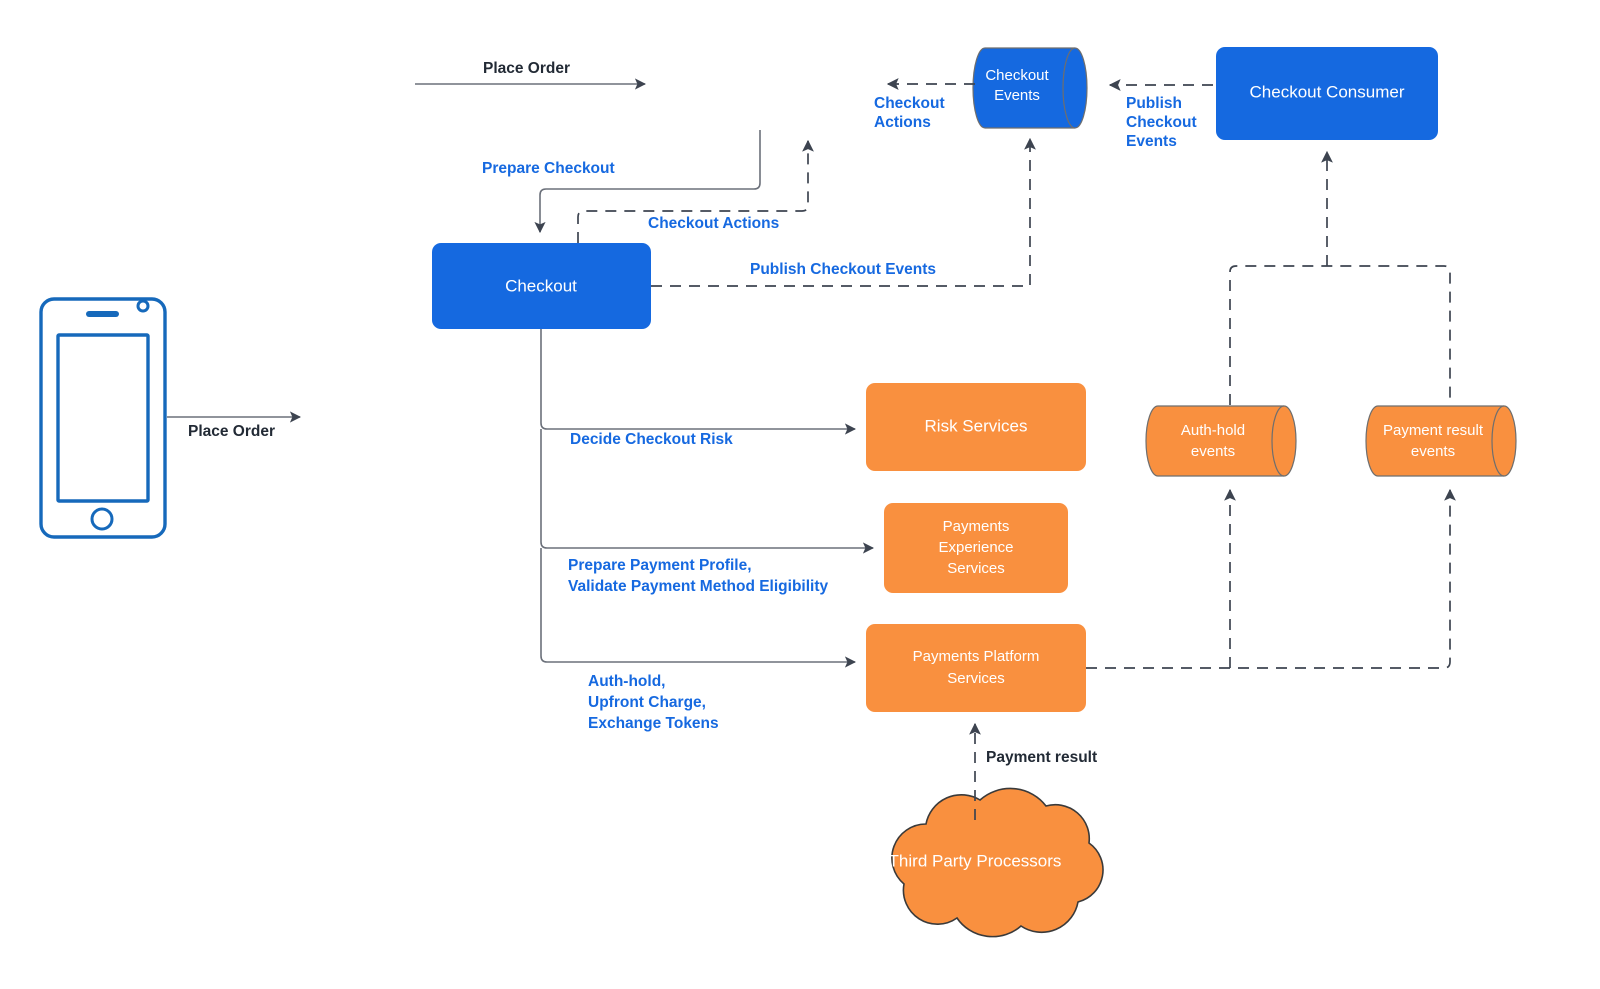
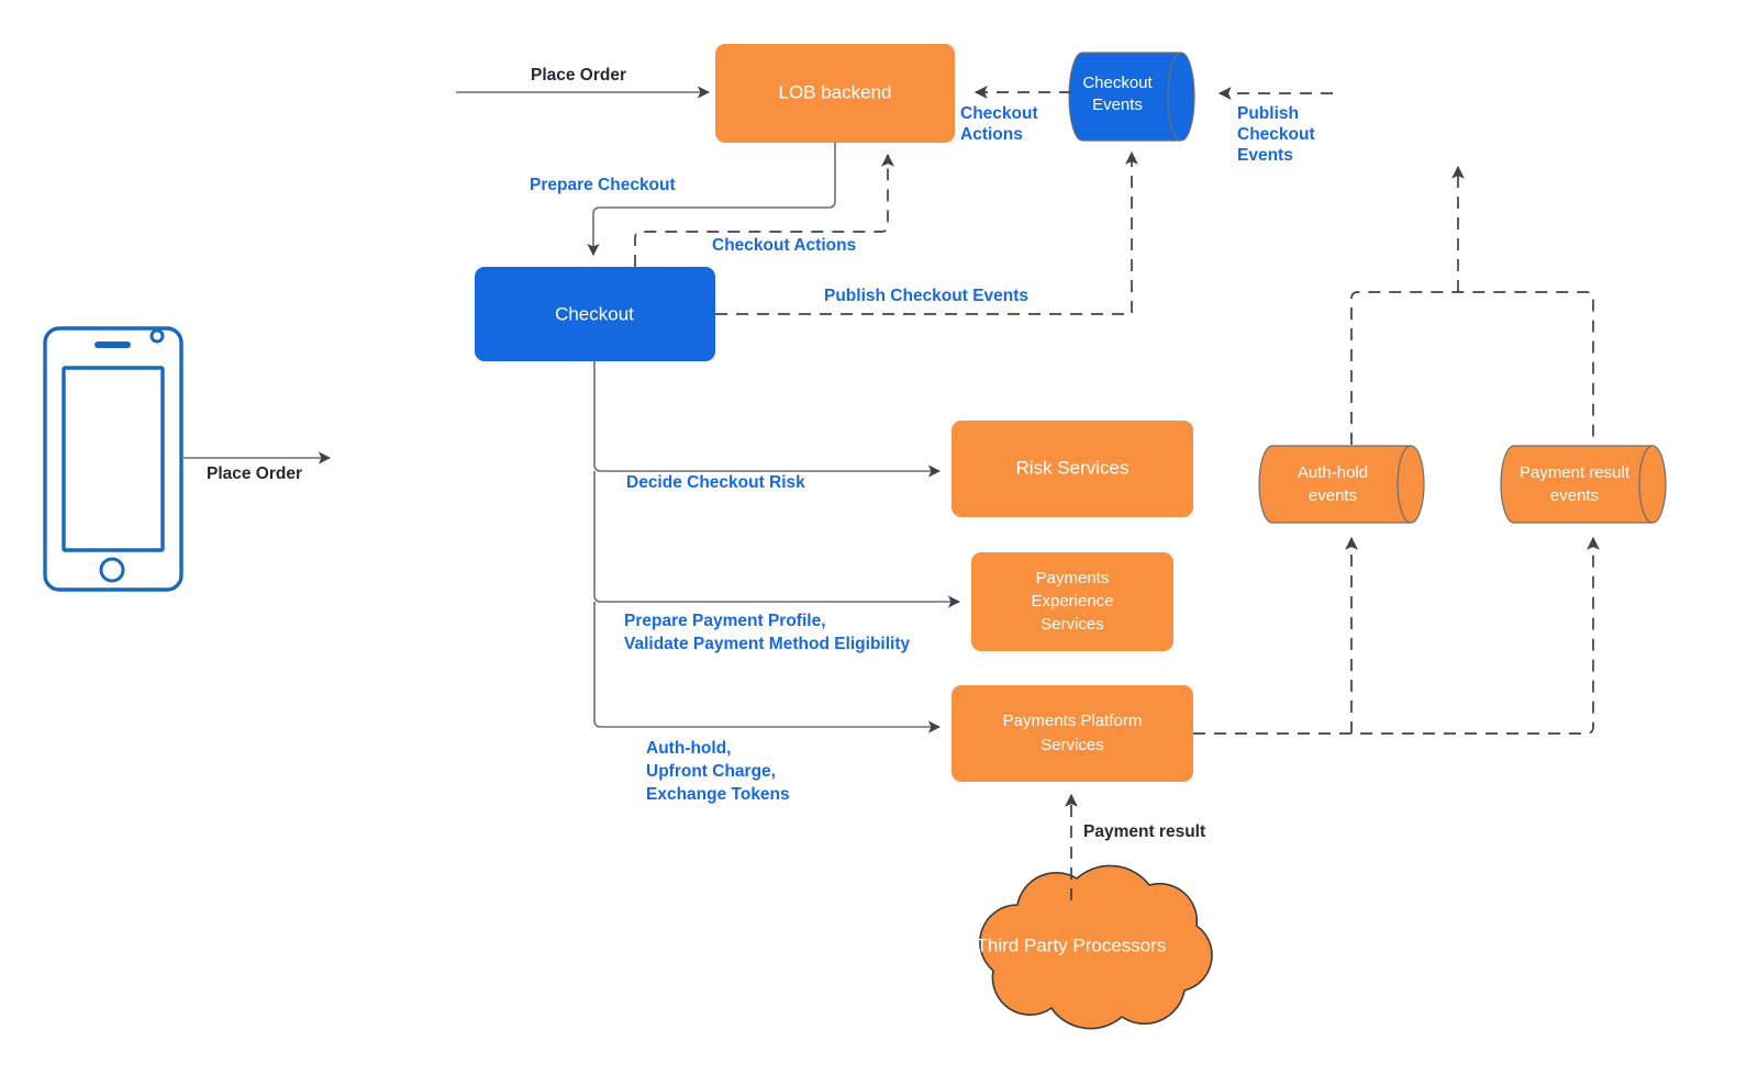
  Place Order
  Place Order
+ LOB backend
  Checkout
  Events
  Checkout
  Actions
- Checkout Consumer
  Publish
  Checkout
  Events
  Checkout
  Prepare Checkout
  Checkout Actions
  Publish Checkout Events
  Risk Services
  Decide Checkout Risk
  Payments
  Experience
  Services
  Prepare Payment Profile,
  Validate Payment Method Eligibility
  Payments Platform
  Services
  Auth-hold,
  Upfront Charge,
  Exchange Tokens
  Auth-hold
  events
  Payment result
  events
  Third Party Processors
  Payment result
